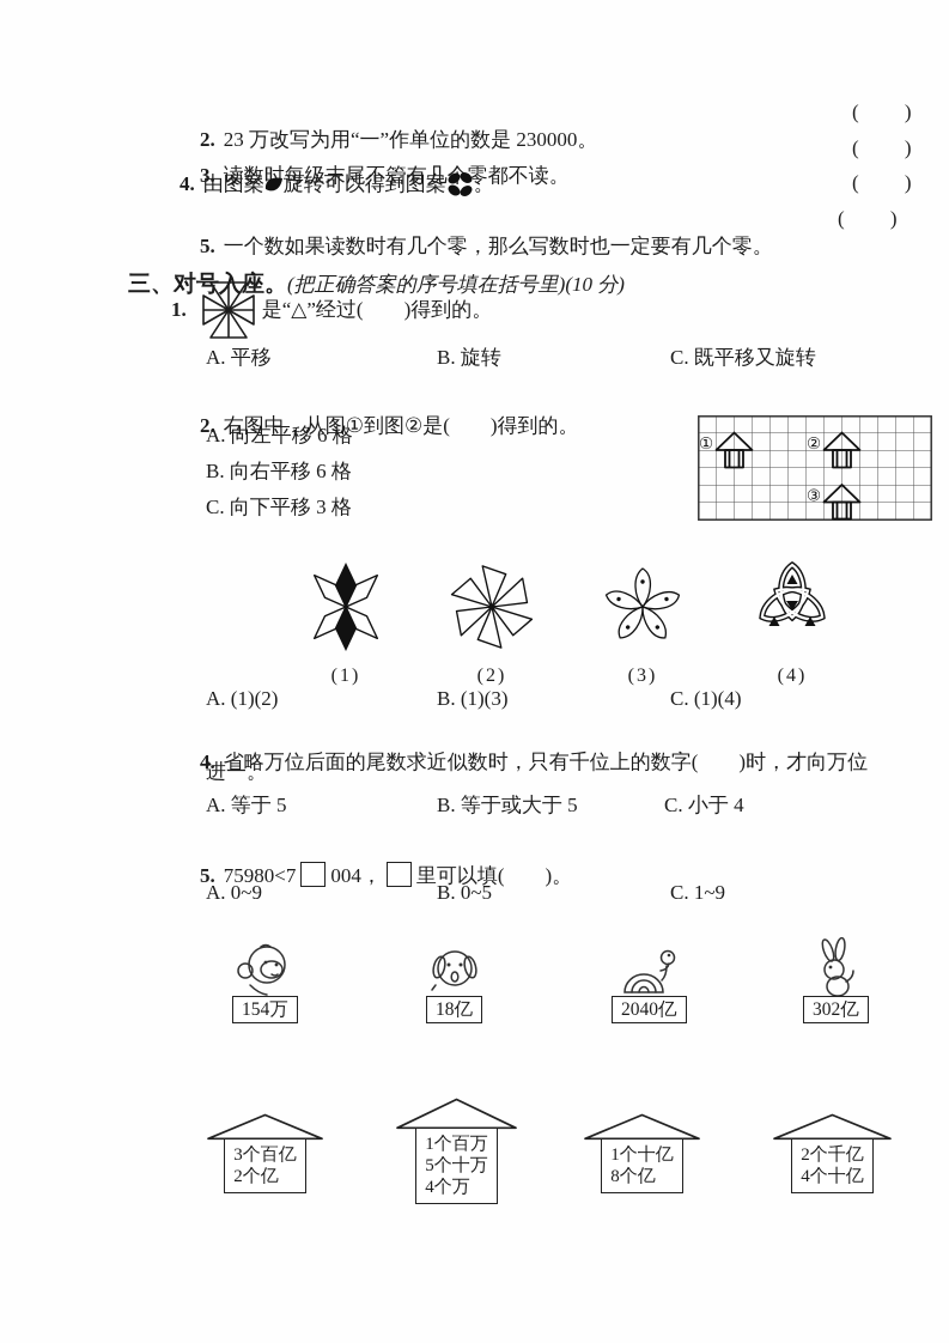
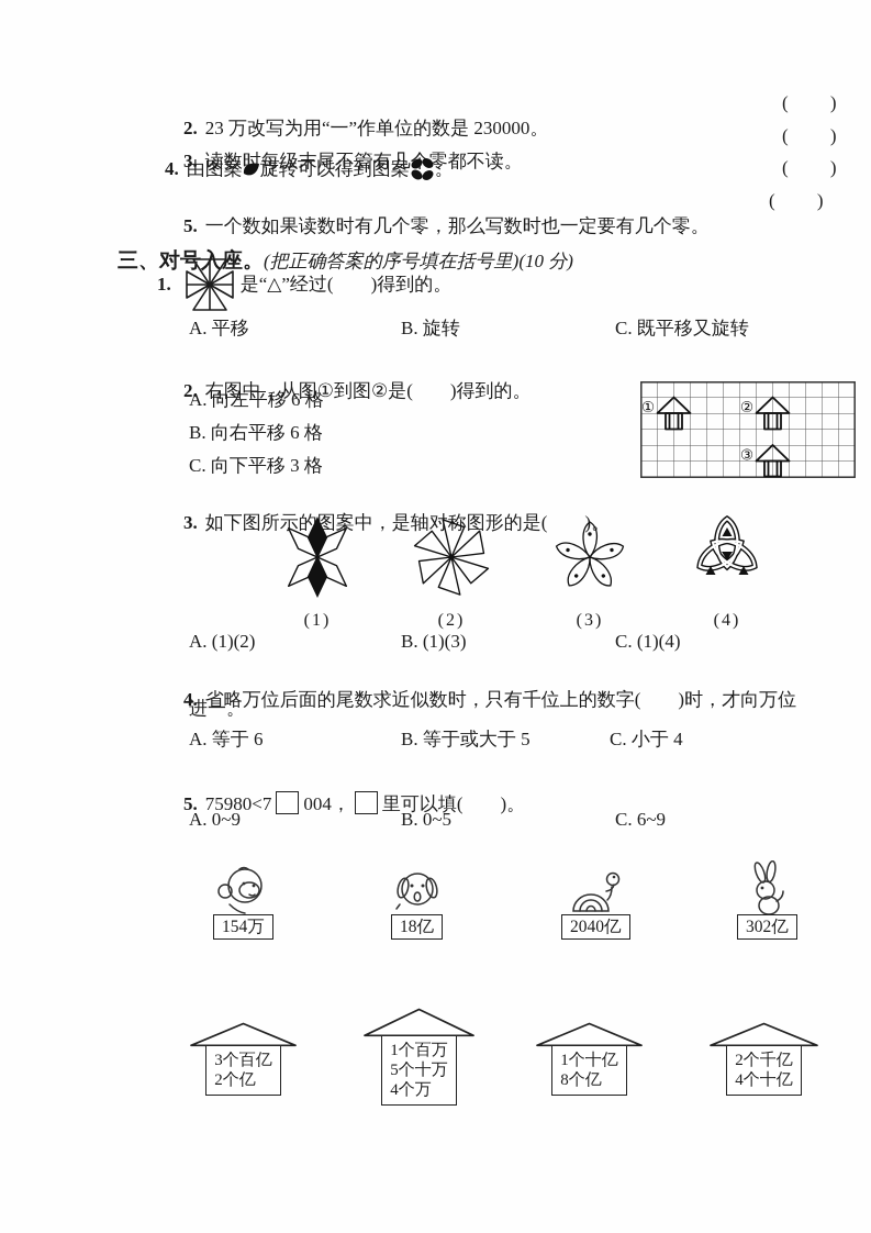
  2. 23 万改写为用“一”作单位的数是 230000。
  ( )
  3. 读数时每级末尾不管有几零都不读。
  ( )
  4.
  由图案
  旋转可以得到图案
  。
  ( )
  5. 一个数如果读数时有几个零，那么写数时也一定要有几个零。
  ( )
  三、对号入座。(把正确答案的序号填在括号里)(10 分)
  1.
  是“△”经过( )得到的。
  A. 平移
  B. 旋转
  C. 既平移又旋转
  2. 右图中，从图①到图②是( )得到的。
  A. 向左平移 6 格
  B. 向右平移 6 格
  C. 向下平移 3 格
  ①
  ②
  ③
+ 3. 如下图所示的图案中，是轴对称图形的是( )。
  (1)
  (2)
  (3)
  (4)
  A. (1)(2)
  B. (1)(3)
  C. (1)(4)
  4. 省略万位后面的尾数求近似数时，只有千位上的数字( )时，才向万位
  进一。
- A. 等于 5
+ A. 等于 6
  B. 等于或大于 5
  C. 小于 4
  5. 75980<7 004， 里可以填( )。
  A. 0~9
  B. 0~5
- C. 1~9
+ C. 6~9
  154万
  18亿
  2040亿
  302亿
  3个百亿
  2个亿
  1个百万
  5个十万
  4个万
  1个十亿
  8个亿
  2个千亿
  4个十亿
